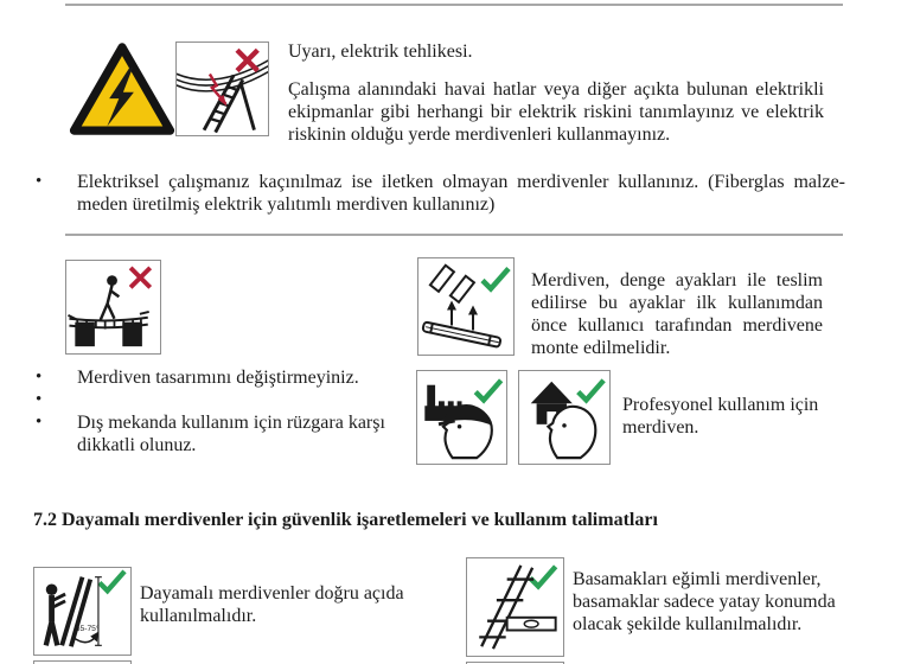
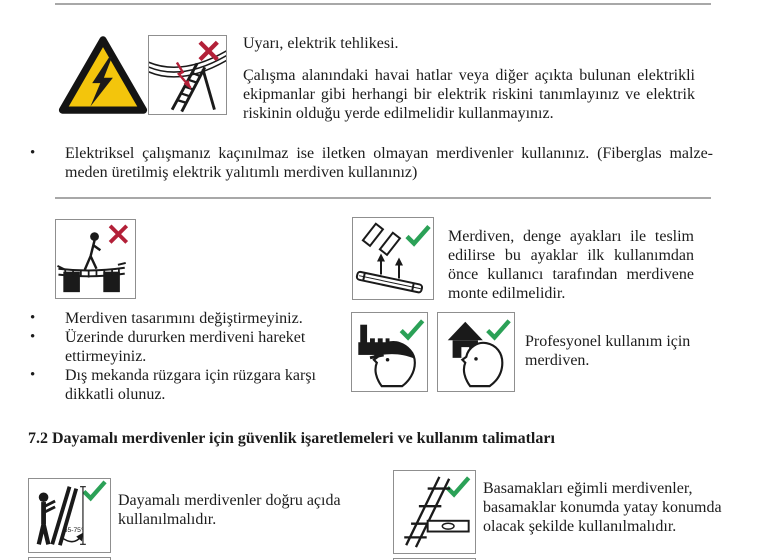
  Uyarı, elektrik tehlikesi.
- Çalışma alanındaki havai hatlar veya diğer açıkta bulunan elektrikli ekipmanlar gibi herhangi bir elektrik riskini tanımlayınız ve elektrik riskinin olduğu yerde merdivenleri kullanmayınız.
+ Çalışma alanındaki havai hatlar veya diğer açıkta bulunan elektrikli ekipmanlar gibi herhangi bir elektrik riskini tanımlayınız ve elektrik riskinin olduğu yerde edilmelidir kullanmayınız.
  •
  Elektriksel çalışmanız kaçınılmaz ise iletken olmayan merdivenler kullanınız. (Fiberglas malze­meden üretilmiş elektrik yalıtımlı merdiven kullanınız)
  Merdiven, denge ayakları ile teslim edilirse bu ayaklar ilk kullanımdan önce kullanıcı tarafından merdivene monte edilmelidir.
  •
  Merdiven tasarımını değiştirmeyiniz.
  •
+ Üzerinde dururken merdiveni hareket ettirmeyiniz.
  •
- Dış mekanda kullanım için rüzgara karşı dikkatli olunuz.
+ Dış mekanda rüzgara için rüzgara karşı dikkatli olunuz.
  Profesyonel kullanım için merdiven.
  7.2 Dayamalı merdivenler için güvenlik işaretlemeleri ve kullanım talimatları
  Dayamalı merdivenler doğru açıda kullanılmalıdır.
- Basamakları eğimli merdivenler, basamaklar sadece yatay konumda olacak şekilde kullanılmalıdır.
+ Basamakları eğimli merdivenler, basamaklar konumda yatay konumda olacak şekilde kullanılmalıdır.
